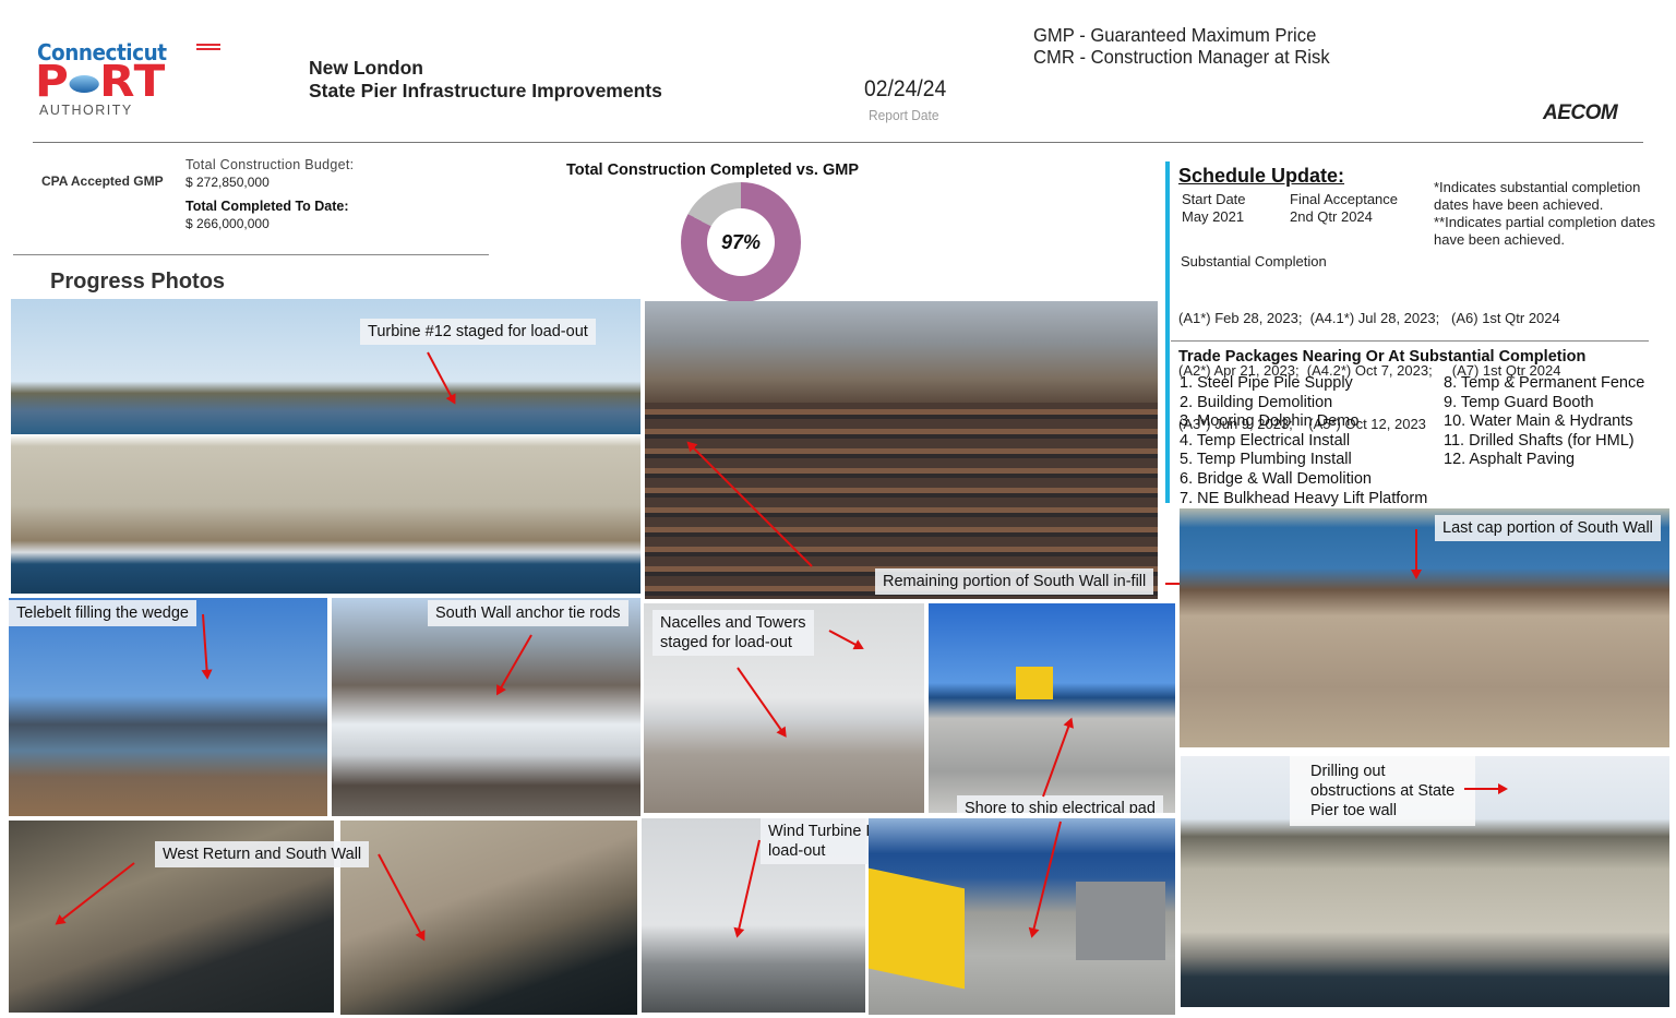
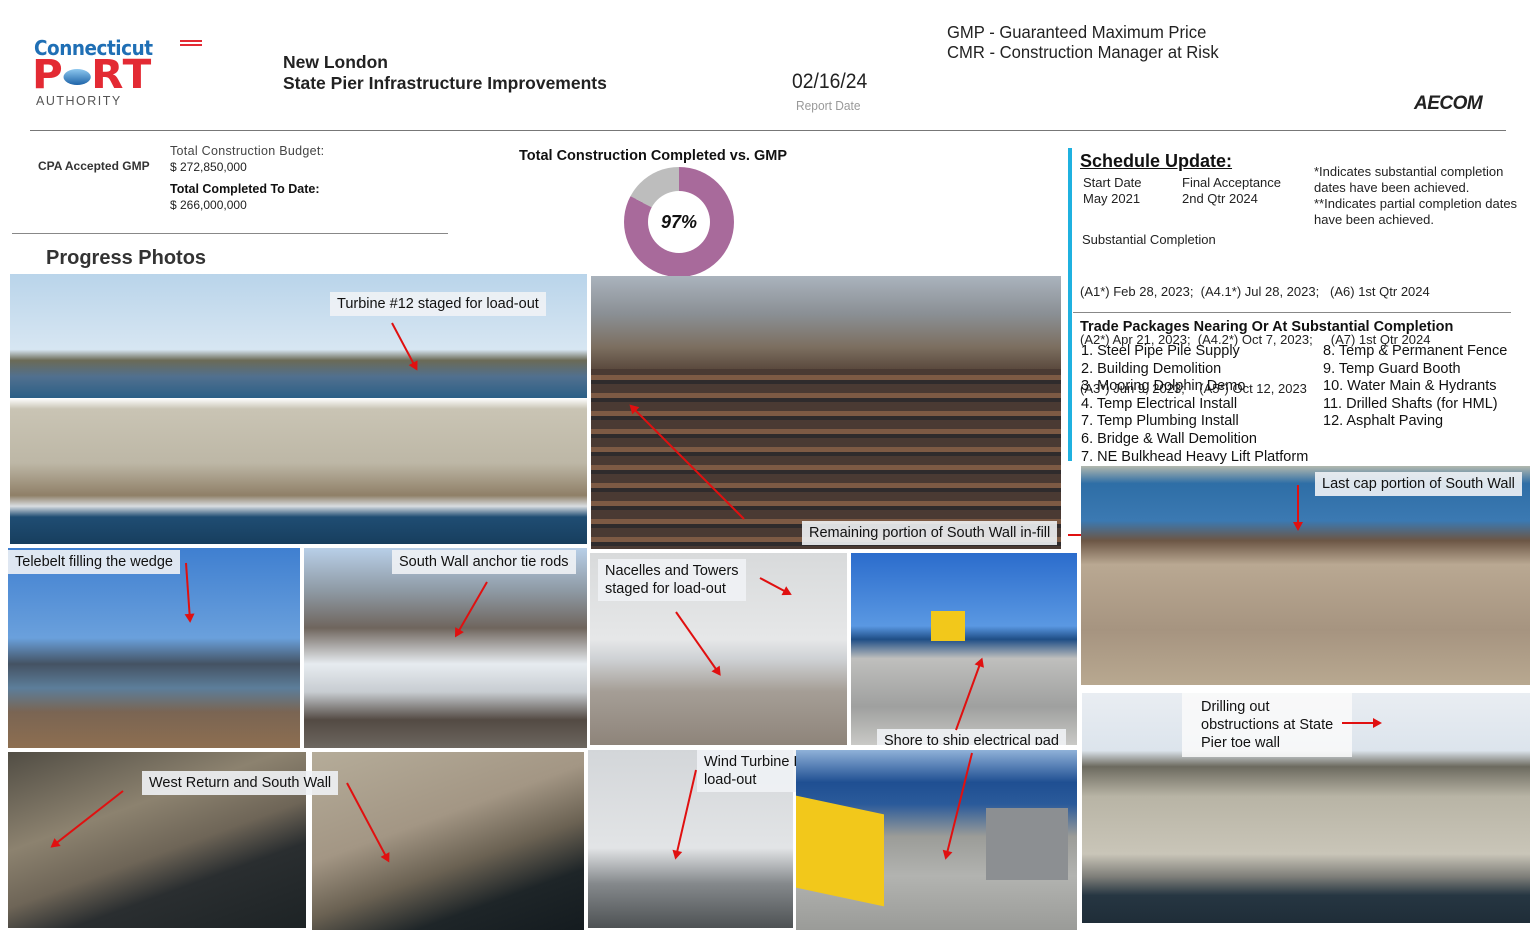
  Connecticut
  P RT
  AUTHORITY
  New London
  State Pier Infrastructure Improvements
- 02/24/24
+ 02/16/24
  Report Date
  GMP - Guaranteed Maximum Price
  CMR - Construction Manager at Risk
  AECOM
  CPA Accepted GMP
  Total Construction Budget:
  $ 272,850,000
  Total Completed To Date:
  $ 266,000,000
  Progress Photos
  Total Construction Completed vs. GMP
  97%
  Schedule Update:
  Start Date
  May 2021
  Final Acceptance
  2nd Qtr 2024
  *Indicates substantial completion dates have been achieved.
  **Indicates partial completion dates have been achieved.
  Substantial Completion
  (A1*) Feb 28, 2023; (A4.1*) Jul 28, 2023; (A6) 1st Qtr 2024
  (A2*) Apr 21, 2023; (A4.2*) Oct 7, 2023; (A7) 1st Qtr 2024
  (A3*) Jun 9, 2023; (A5*) Oct 12, 2023
  Trade Packages Nearing Or At Substantial Completion
  1. Steel Pipe Pile Supply
  2. Building Demolition
  3. Mooring Dolphin Demo
  4. Temp Electrical Install
- 5. Temp Plumbing Install
+ 7. Temp Plumbing Install
  6. Bridge & Wall Demolition
  7. NE Bulkhead Heavy Lift Platform
  8. Temp & Permanent Fence
  9. Temp Guard Booth
  10. Water Main & Hydrants
  11. Drilled Shafts (for HML)
  12. Asphalt Paving
  Turbine #12 staged for load-out
  Remaining portion of South Wall in-fill
  Telebelt filling the wedge
  South Wall anchor tie rods
  Nacelles and Towers
  staged for load-out
  Shore to ship electrical pad
  West Return and South Wall
  load-out
  Last cap portion of South Wall
  Drilling out
  obstructions at State
  Pier toe wall
